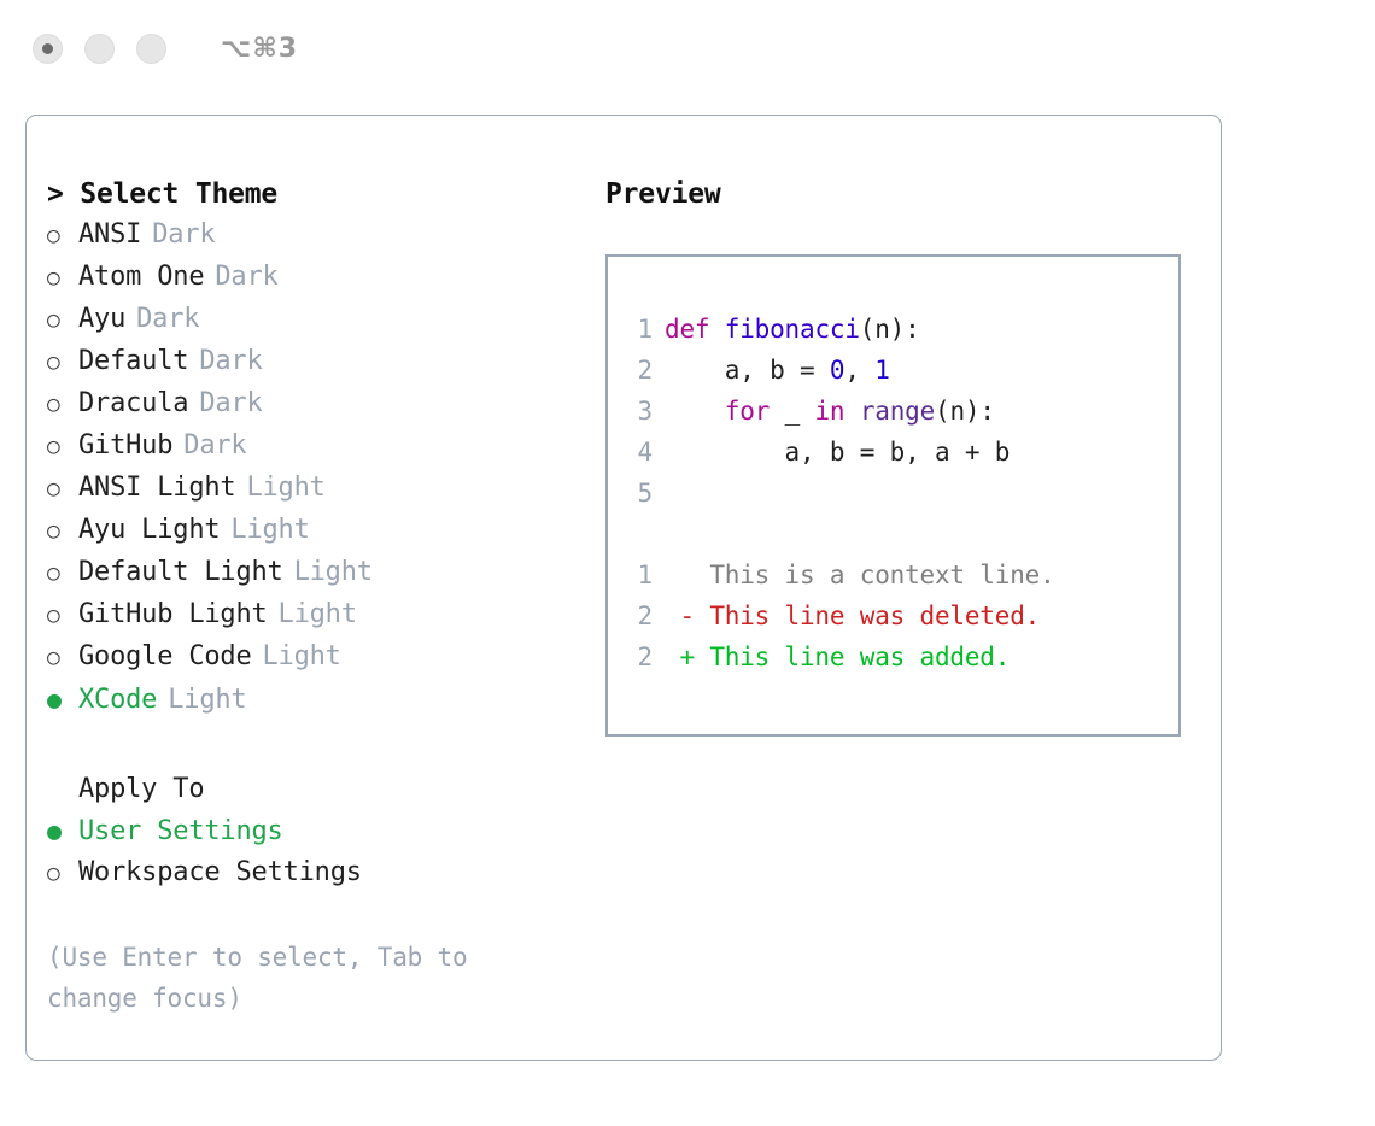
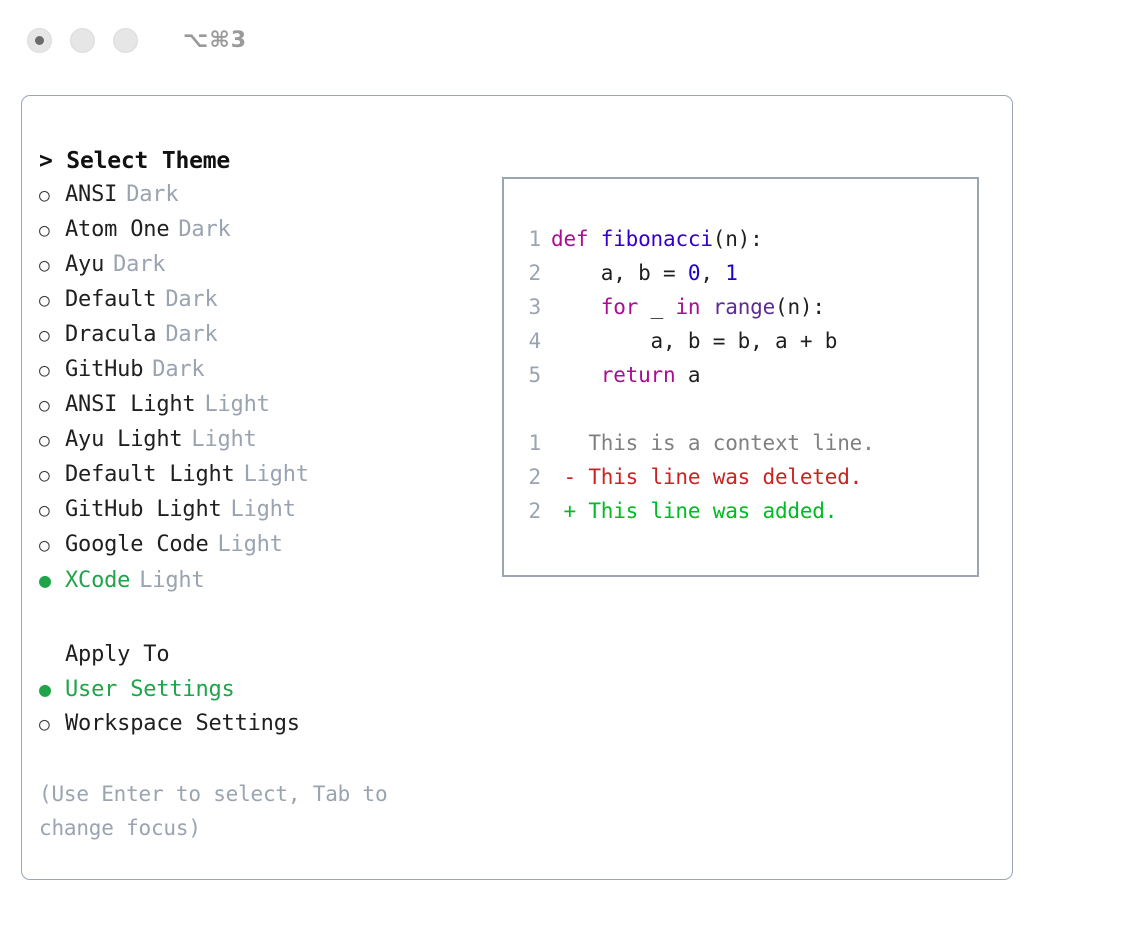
  ⌥⌘3
  > Select Theme
  ○
  ANSI
  Dark
  ○
  Atom One
  Dark
  ○
  Ayu
  Dark
  ○
  Default
  Dark
  ○
  Dracula
  Dark
  ○
  GitHub
  Dark
  ○
  ANSI Light
  Light
  ○
  Ayu Light
  Light
  ○
  Default Light
  Light
  ○
  GitHub Light
  Light
  ○
  Google Code
  Light
  ●
  XCode
  Light
  Apply To
  ●
  User Settings
  ○
  Workspace Settings
  (Use Enter to select, Tab to change focus)
- Preview
  1
  def fibonacci(n):
  2
  a, b = 0, 1
  3
  for _ in range(n):
  4
  a, b = b, a + b
  5
+ return a
  1
  This is a context line.
  2
  - This line was deleted.
  2
  + This line was added.
